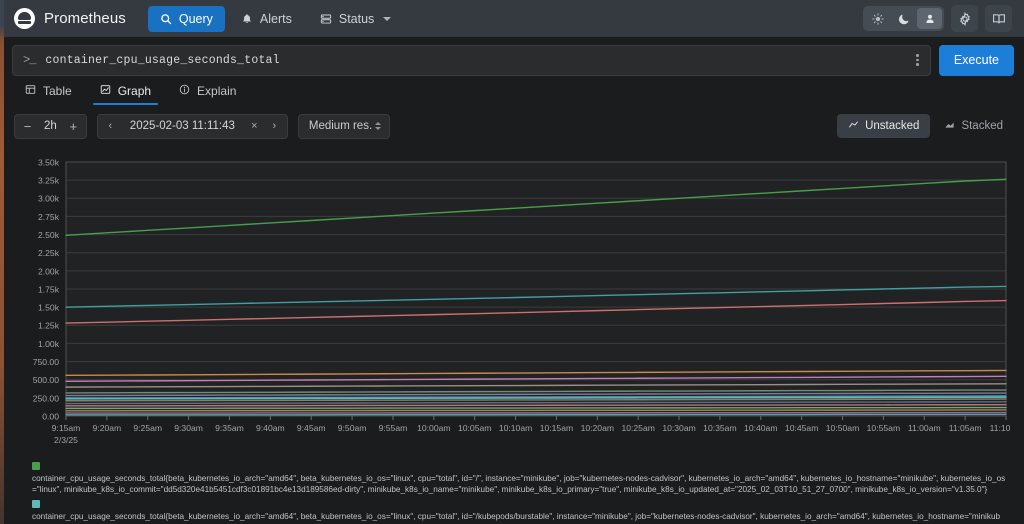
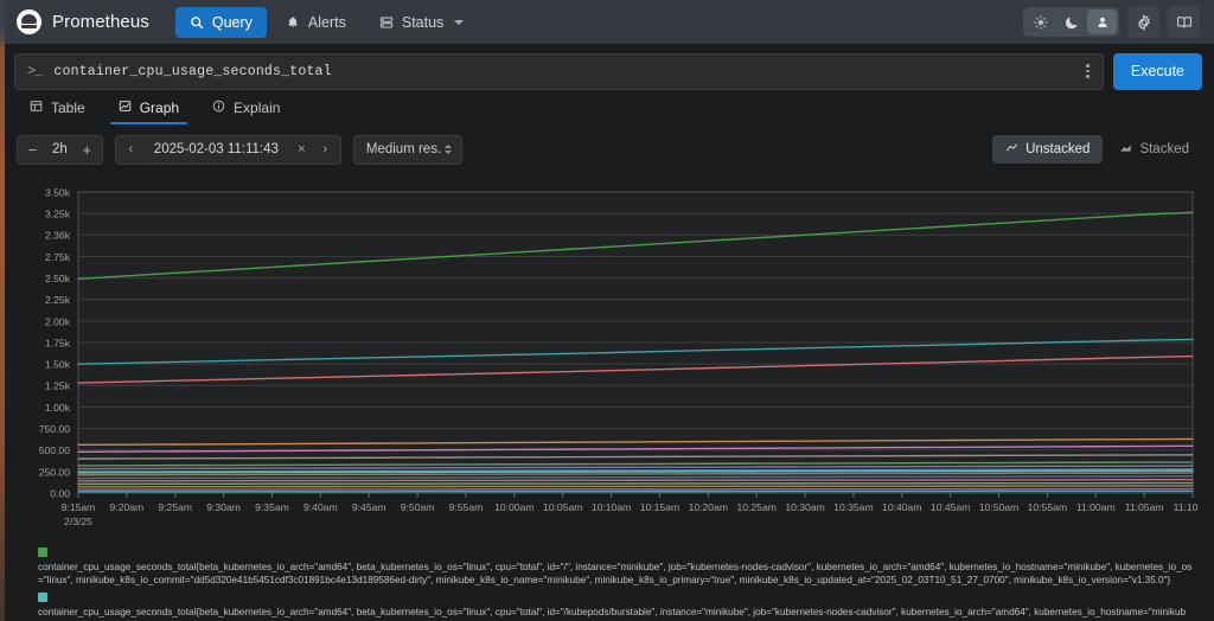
  Prometheus
  Query
  Alerts
  Status
  >_
  container_cpu_usage_seconds_total
  Execute
  Table
  Graph
  Explain
  −
  2h
  +
  ‹
  2025-02-03 11:11:43
  ×
  ›
  Medium res.
  Unstacked
  Stacked
  0.00
  250.00
  500.00
  750.00
  1.00k
  1.25k
  1.50k
  1.75k
  2.00k
  2.25k
  2.50k
  2.75k
- 3.00k
+ 2.36k
  3.25k
  3.50k
  9:15am
  9:20am
  9:25am
  9:30am
  9:35am
  9:40am
  9:45am
  9:50am
  9:55am
  10:00am
  10:05am
  10:10am
  10:15am
  10:20am
  10:25am
  10:30am
  10:35am
  10:40am
  10:45am
  10:50am
  10:55am
  11:00am
  11:05am
  11:10
  2/3/25
  container_cpu_usage_seconds_total{beta_kubernetes_io_arch="amd64", beta_kubernetes_io_os="linux", cpu="total", id="/", instance="minikube", job="kubernetes-nodes-cadvisor", kubernetes_io_arch="amd64", kubernetes_io_hostname="minikube", kubernetes_io_os="linux", minikube_k8s_io_commit="dd5d320e41b5451cdf3c01891bc4e13d189586ed-dirty", minikube_k8s_io_name="minikube", minikube_k8s_io_primary="true", minikube_k8s_io_updated_at="2025_02_03T10_51_27_0700", minikube_k8s_io_version="v1.35.0"}
  container_cpu_usage_seconds_total{beta_kubernetes_io_arch="amd64", beta_kubernetes_io_os="linux", cpu="total", id="/kubepods/burstable", instance="minikube", job="kubernetes-nodes-cadvisor", kubernetes_io_arch="amd64", kubernetes_io_hostname="minikub
